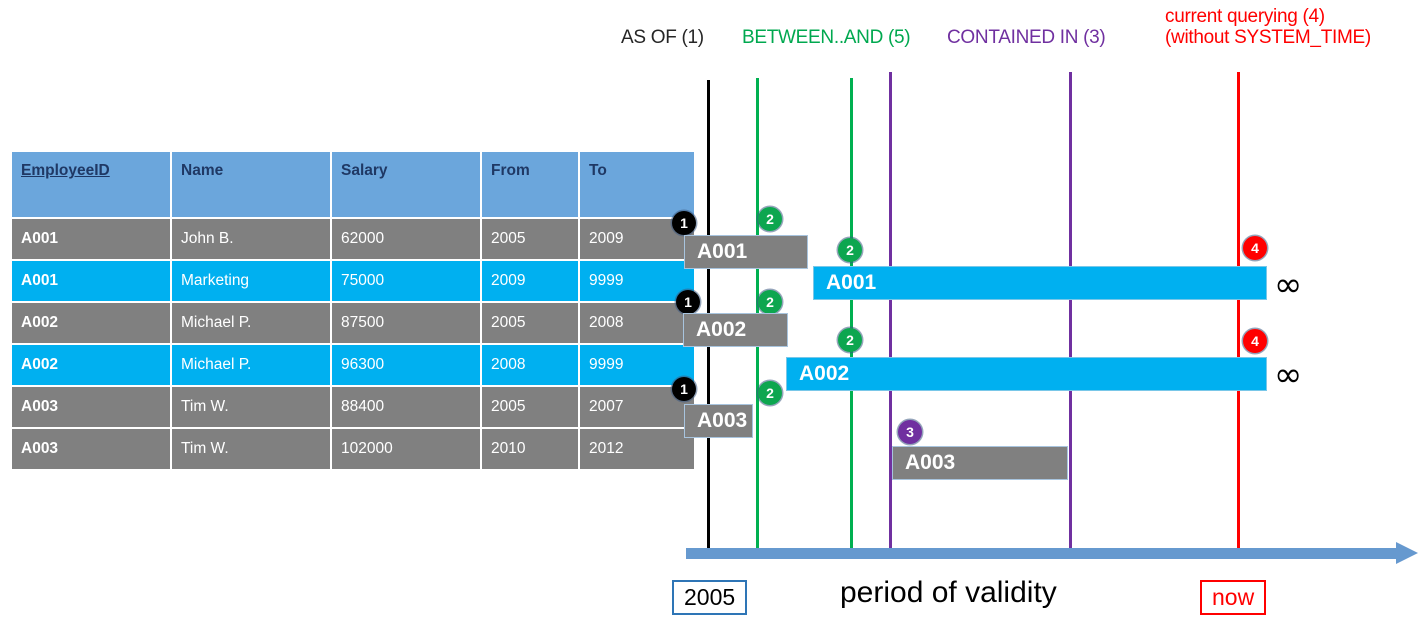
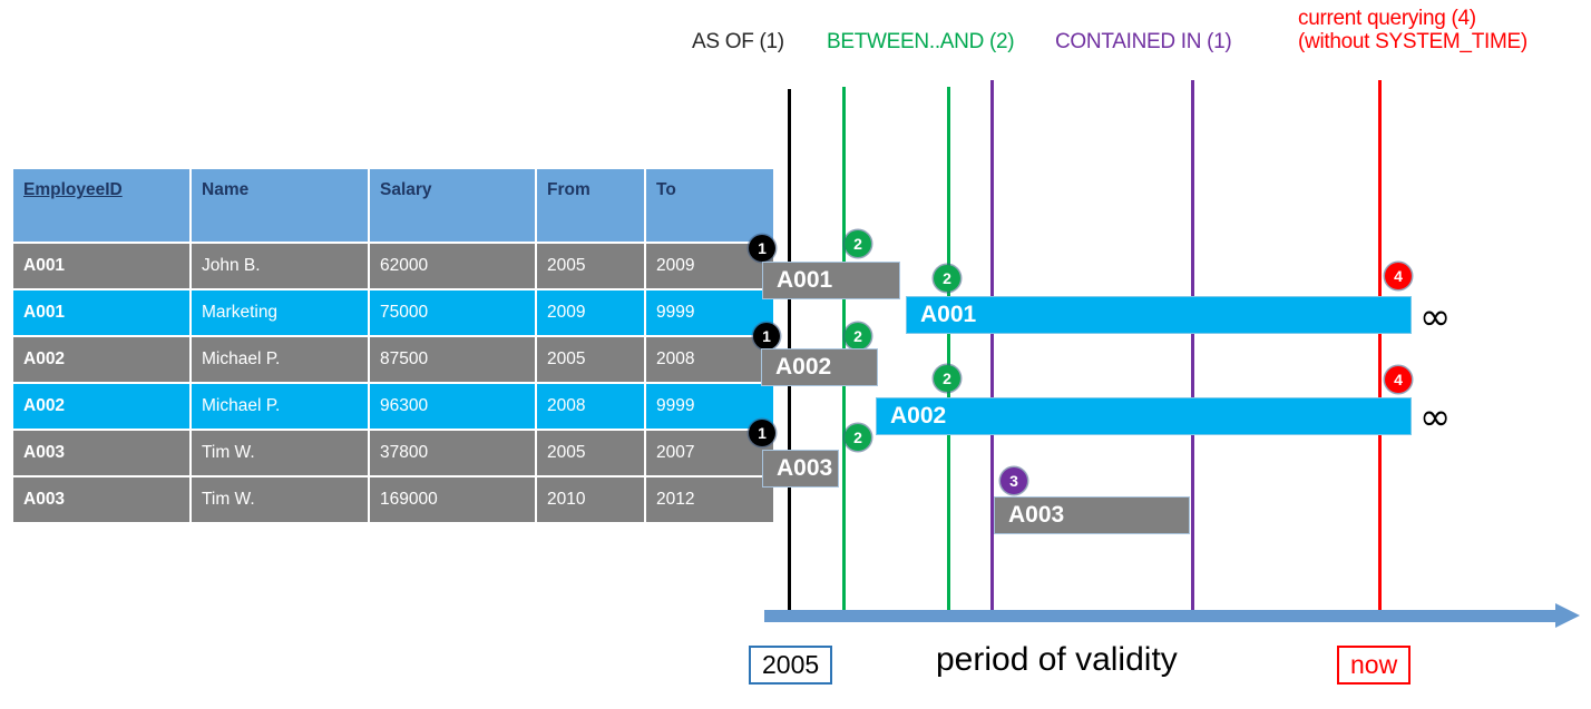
  EmployeeID	Name	Salary	From	To
  A001	John B.	62000	2005	2009
  A001	Marketing	75000	2009	9999
  A002	Michael P.	87500	2005	2008
  A002	Michael P.	96300	2008	9999
- A003	Tim W.	88400	2005	2007
+ A003	Tim W.	37800	2005	2007
- A003	Tim W.	102000	2010	2012
+ A003	Tim W.	169000	2010	2012
  AS OF (1)
- BETWEEN..AND (5)
+ BETWEEN..AND (2)
- CONTAINED IN (3)
+ CONTAINED IN (1)
  current querying (4)
  (without SYSTEM_TIME)
  1
  2
  A001
  2
  4
  A001
  ∞
  1
  2
  A002
  2
  4
  A002
  ∞
  1
  2
  A003
  3
  A003
  2005
  period of validity
  now
